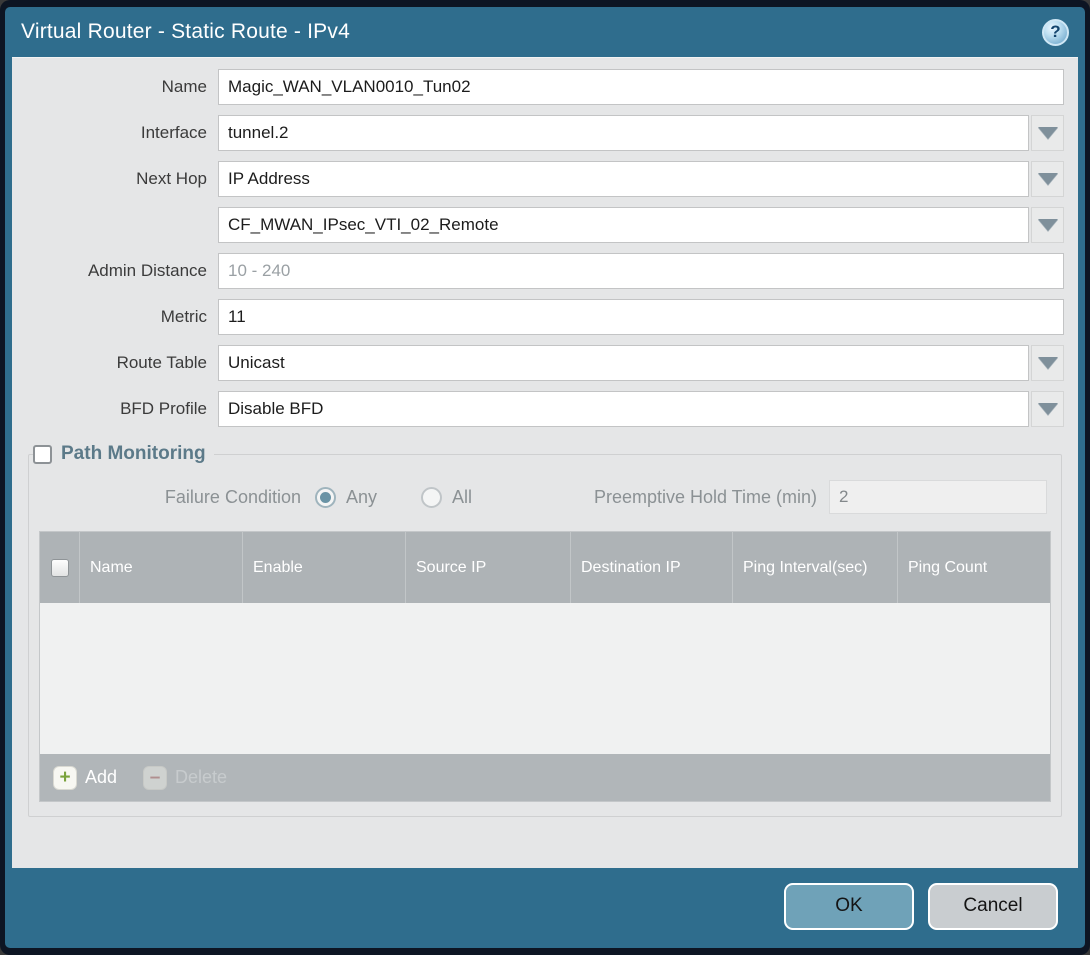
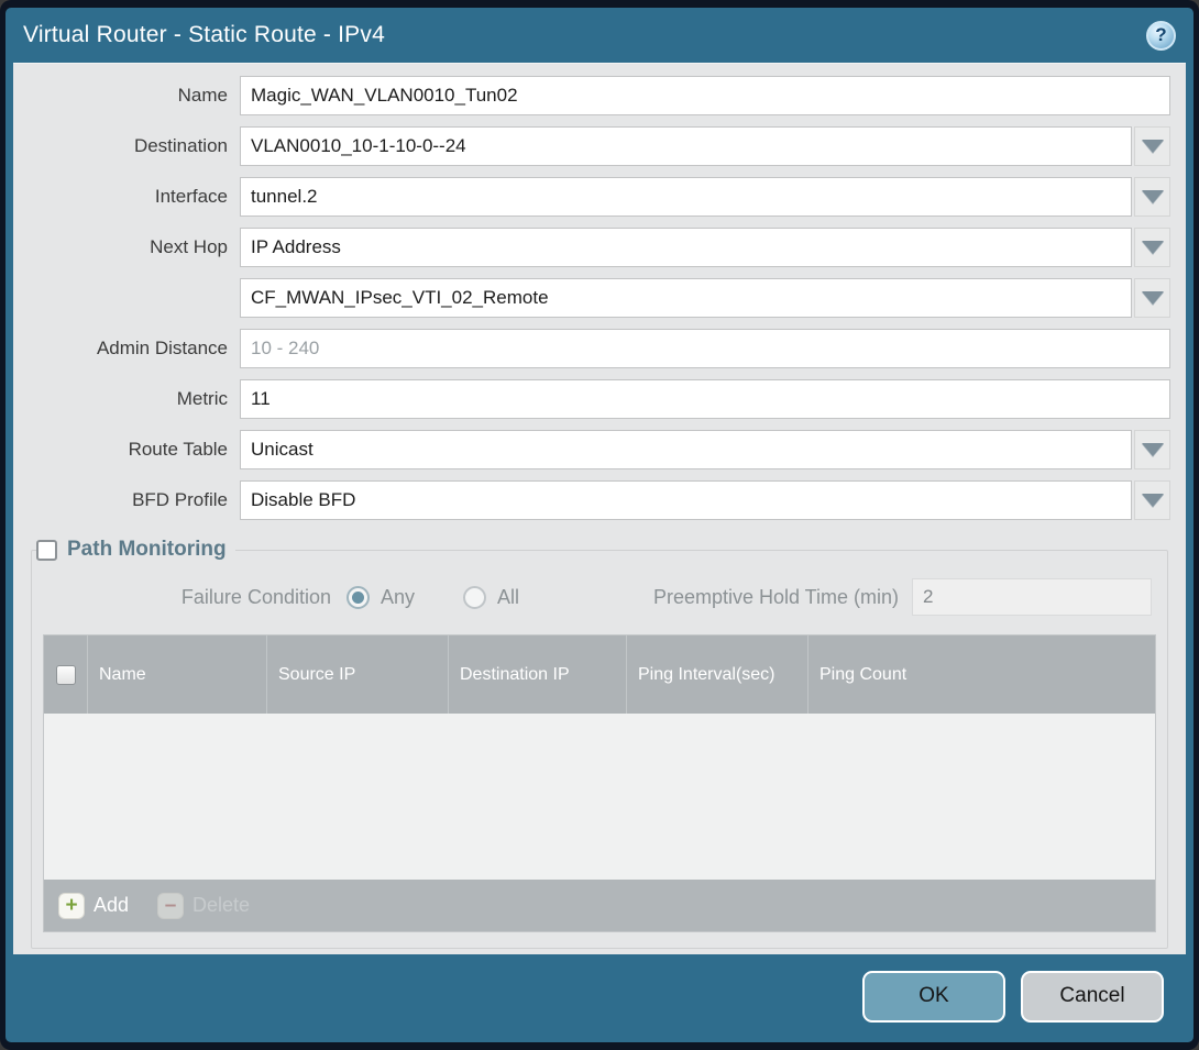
  Virtual Router - Static Route - IPv4
  ?
  Name
  Magic_WAN_VLAN0010_Tun02
+ Destination
+ VLAN0010_10-1-10-0--24
  Interface
  tunnel.2
  Next Hop
  IP Address
  CF_MWAN_IPsec_VTI_02_Remote
  Admin Distance
  10 - 240
  Metric
  11
  Route Table
  Unicast
  BFD Profile
  Disable BFD
  Path Monitoring
  Failure Condition
  Any
  All
  Preemptive Hold Time (min)
  2
  Name
- Enable
  Source IP
  Destination IP
  Ping Interval(sec)
  Ping Count
  +
  Add
  –
  OK
  Cancel
